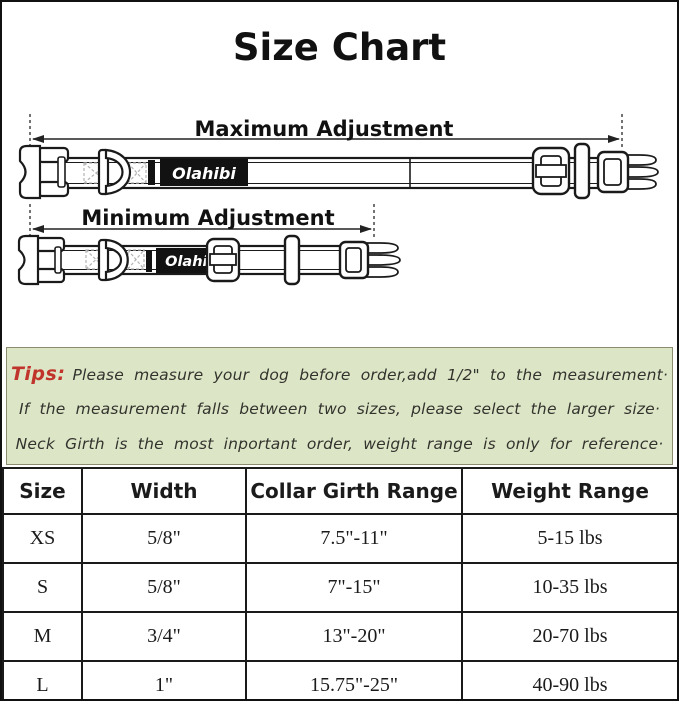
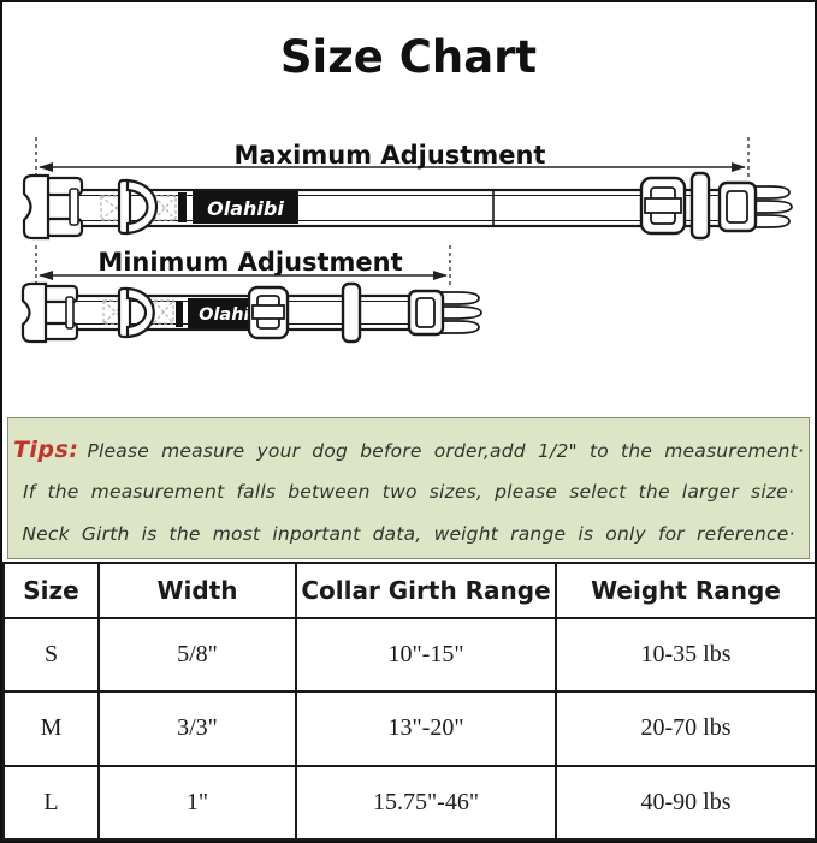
  Size Chart
  Maximum Adjustment
  Olahibi
  Minimum Adjustment
  Olahi
  Tips: Please measure your dog before order,add 1/2" to the measurement·
  If the measurement falls between two sizes, please select the larger size·
- Neck Girth is the most inportant order, weight range is only for reference·
+ Neck Girth is the most inportant data, weight range is only for reference·
  Size	Width	Collar Girth Range	Weight Range
- XS	5/8"	7.5"-11"	5-15 lbs
- S	5/8"	7"-15"	10-35 lbs
+ S	5/8"	10"-15"	10-35 lbs
- M	3/4"	13"-20"	20-70 lbs
+ M	3/3"	13"-20"	20-70 lbs
- L	1"	15.75"-25"	40-90 lbs
+ L	1"	15.75"-46"	40-90 lbs
